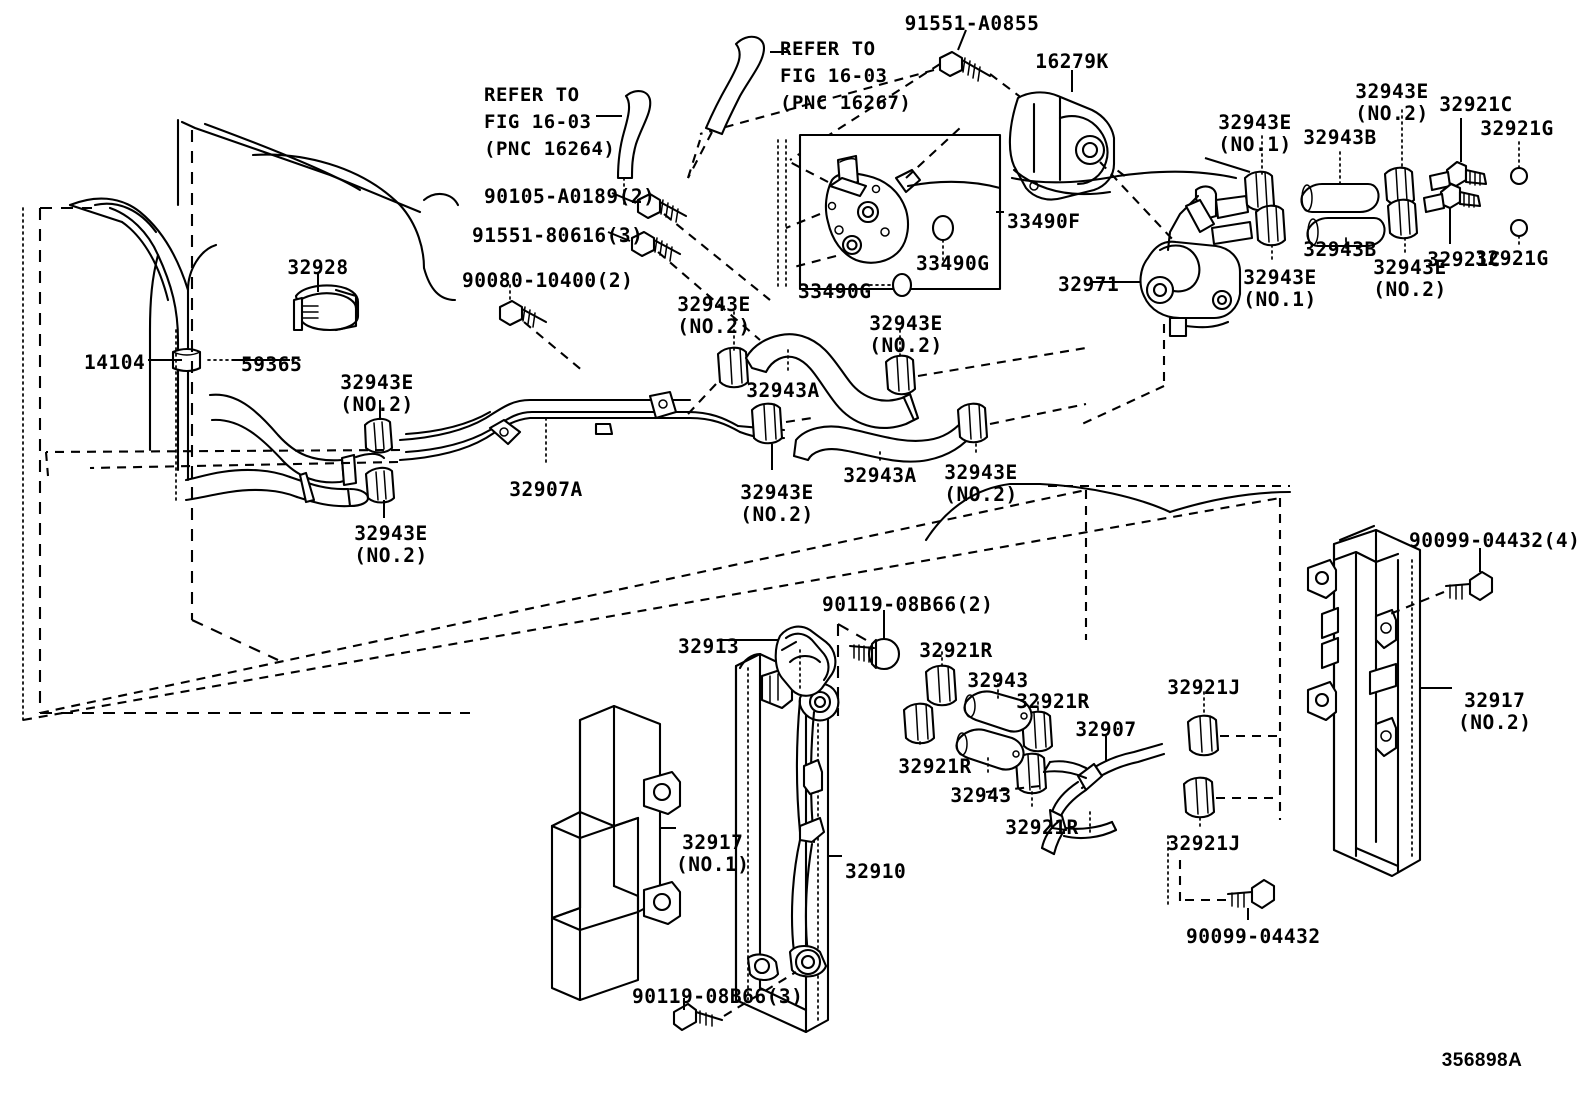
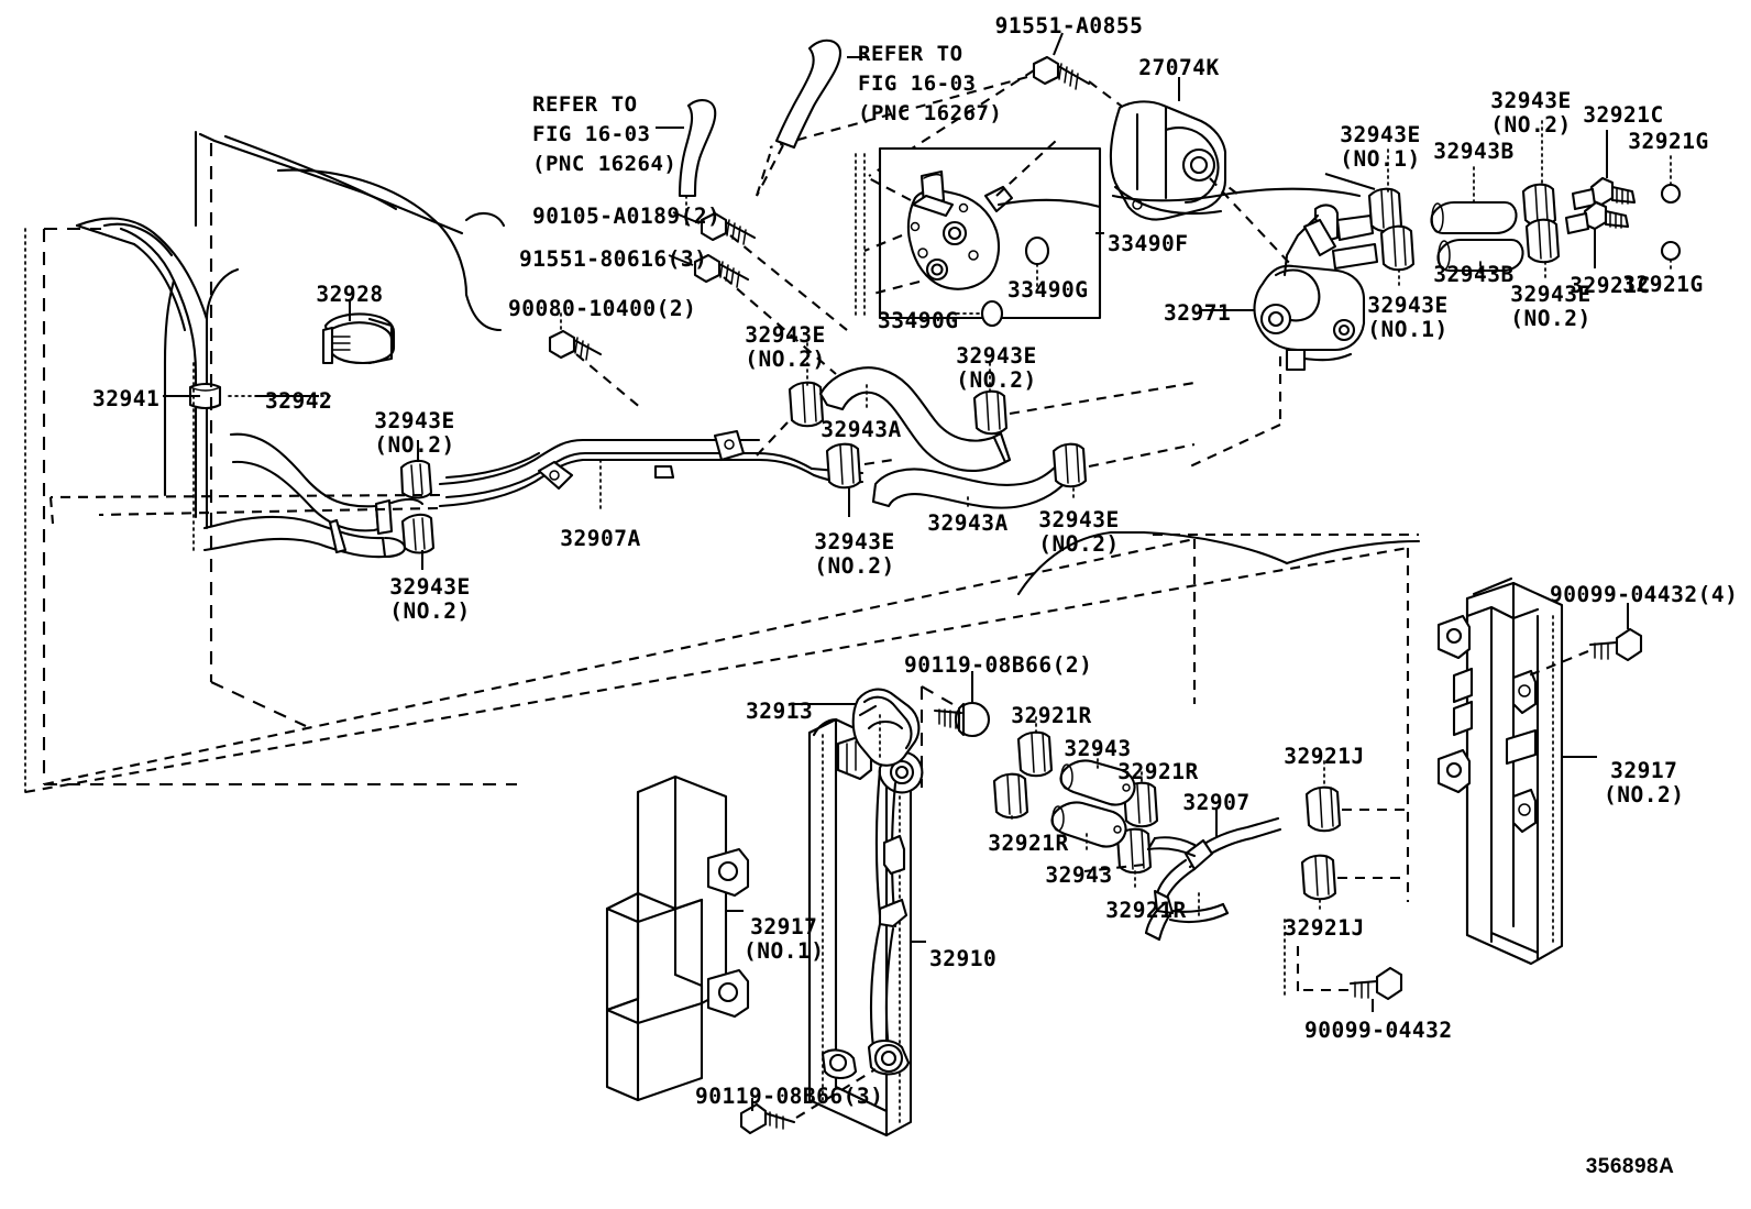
  REFER TO
  FIG 16-03
  (PNC 16264)
  REFER TO
  FIG 16-03
  (PNC 16267)
  91551-A0855
- 16279K
+ 27074K
  32943E
  (NO.2)
  32921C
  32921G
  32943E
  (NO.1)
  32943B
  90105-A0189(2)
  33490F
  91551-80616(3)
  32943B
  32921C
  33490G
  32928
  90080-10400(2)
  32943E
  (NO.2)
  32971
  32943E
  (NO.1)
  33490G
  32921G
  32943E
  (NO.2)
  32943E
  (NO.2)
- 14104
+ 32941
- 59365
+ 32942
  32943E
  (NO.2)
  32943A
  32943A
  32943E
  (NO.2)
  32907A
  32943E
  (NO.2)
  32943E
  (NO.2)
  90099-04432(4)
  90119-08B66(2)
  32913
  32921R
  32943
  32921R
  32921J
  32917
  (NO.2)
  32907
  32921R
  32943
  32921R
  32921J
  32917
  (NO.1)
  32910
  90099-04432
  90119-08B66(3)
  356898A
